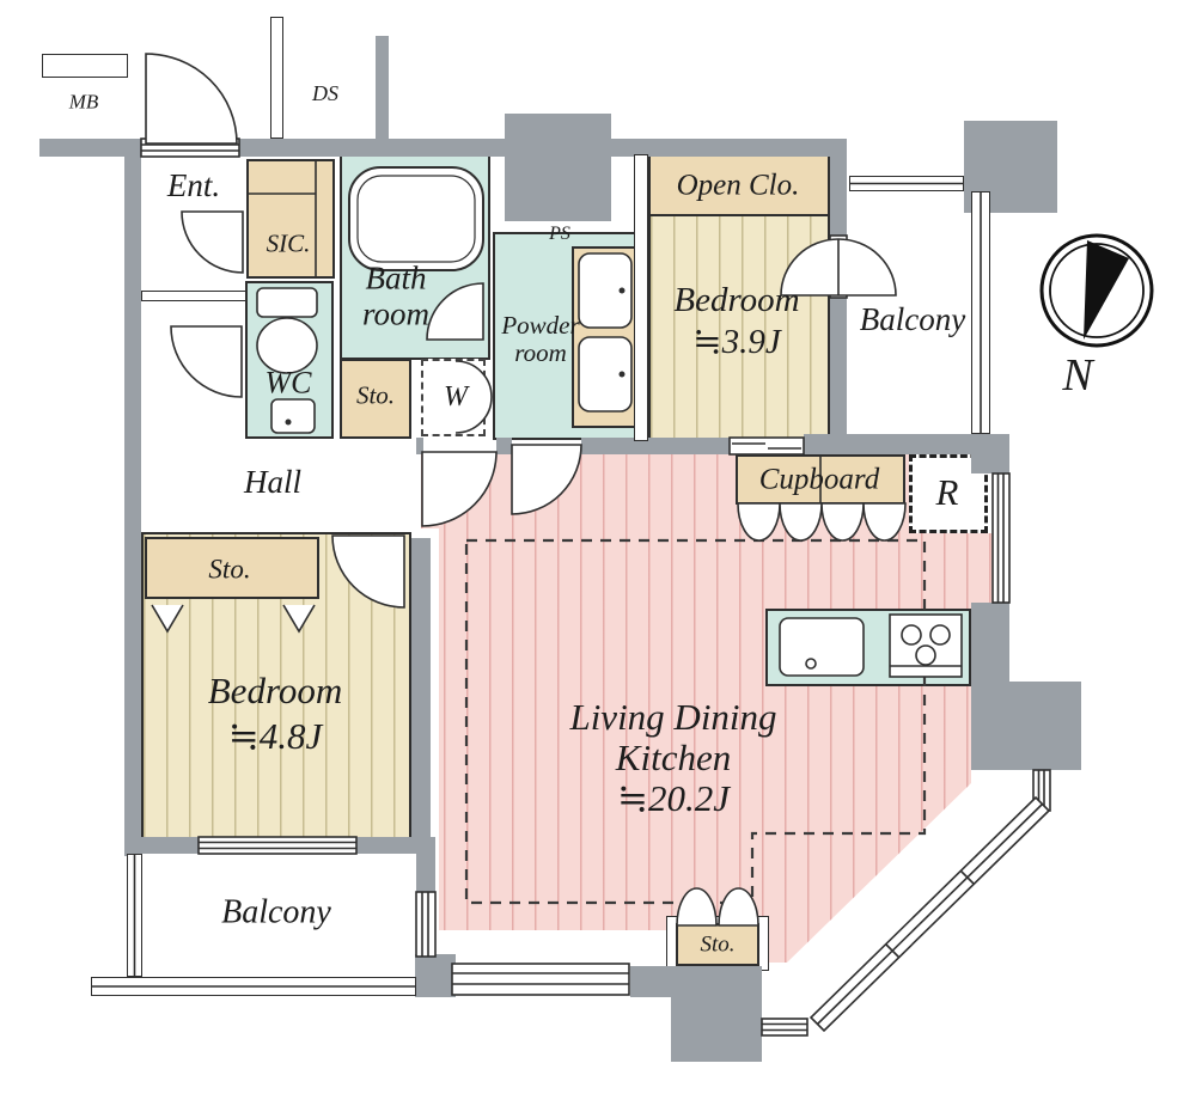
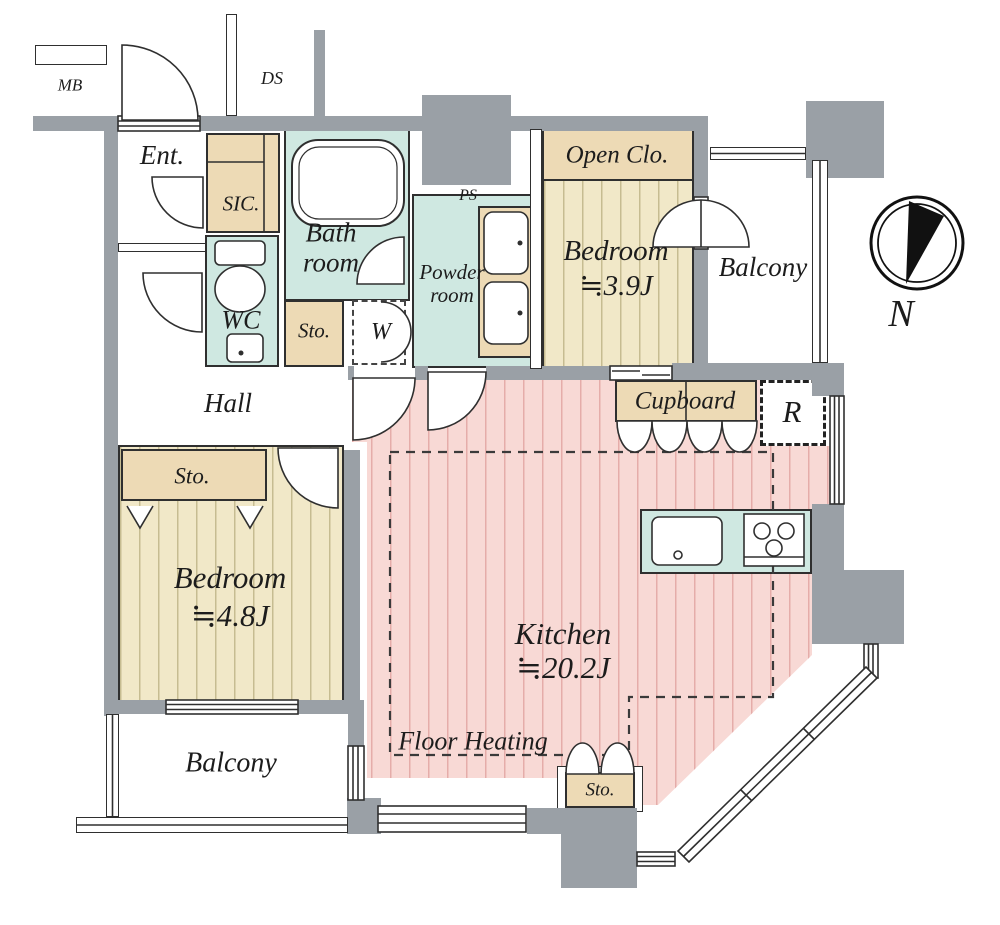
  MB
  DS
  Ent.
  SIC.
  Bath
  room
  WC
  Sto.
  W
  Powder
  room
  PS
  Open Clo.
  Bedroom
  ≒3.9J
  Balcony
  Cupboard
  R
  Hall
  Sto.
  Bedroom
  ≒4.8J
  Balcony
- Living Dining
  Kitchen
  ≒20.2J
+ Floor Heating
  Sto.
  N
